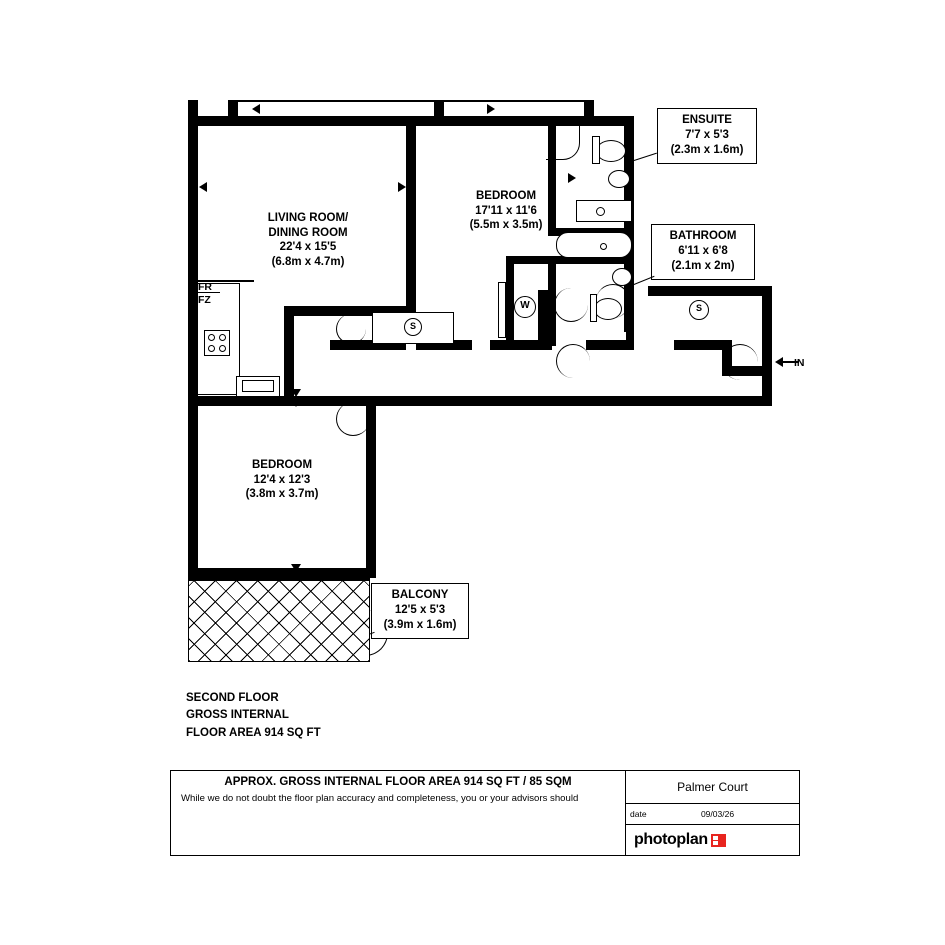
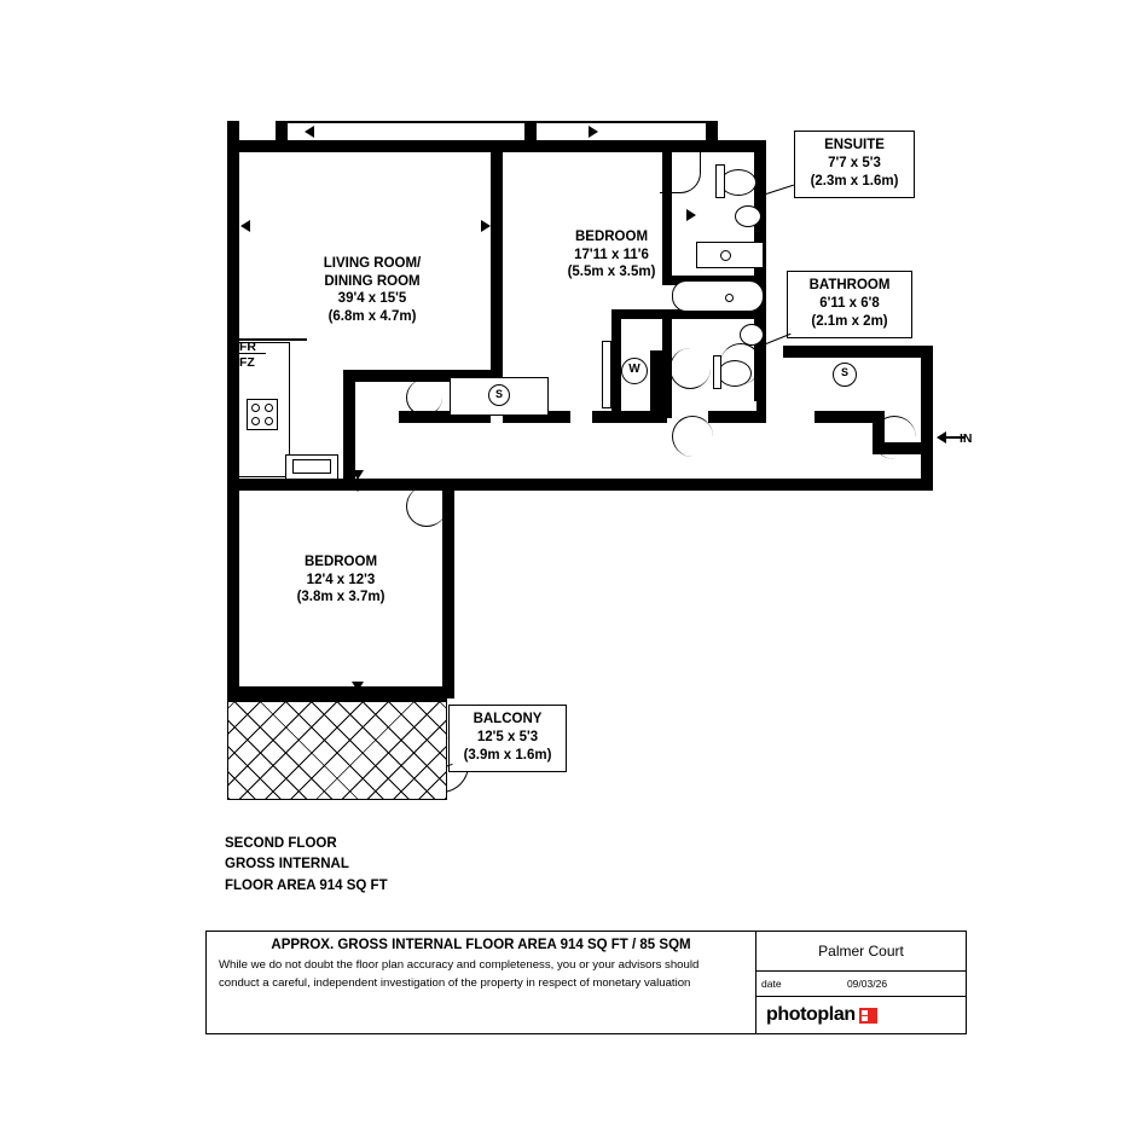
  FR
  FZ
  S
  W
  S
  IN
  LIVING ROOM/
  DINING ROOM
- 22'4 x 15'5
+ 39'4 x 15'5
  (6.8m x 4.7m)
  BEDROOM
  17'11 x 11'6
  (5.5m x 3.5m)
  BEDROOM
  12'4 x 12'3
  (3.8m x 3.7m)
  ENSUITE
  7'7 x 5'3
  (2.3m x 1.6m)
  BATHROOM
  6'11 x 6'8
  (2.1m x 2m)
  BALCONY
  12'5 x 5'3
  (3.9m x 1.6m)
  SECOND FLOOR
  GROSS INTERNAL
  FLOOR AREA 914 SQ FT
  APPROX. GROSS INTERNAL FLOOR AREA 914 SQ FT / 85 SQM
  While we do not doubt the floor plan accuracy and completeness, you or your advisors should
+ conduct a careful, independent investigation of the property in respect of monetary valuation
  Palmer Court
  date
  09/03/26
  photoplan
